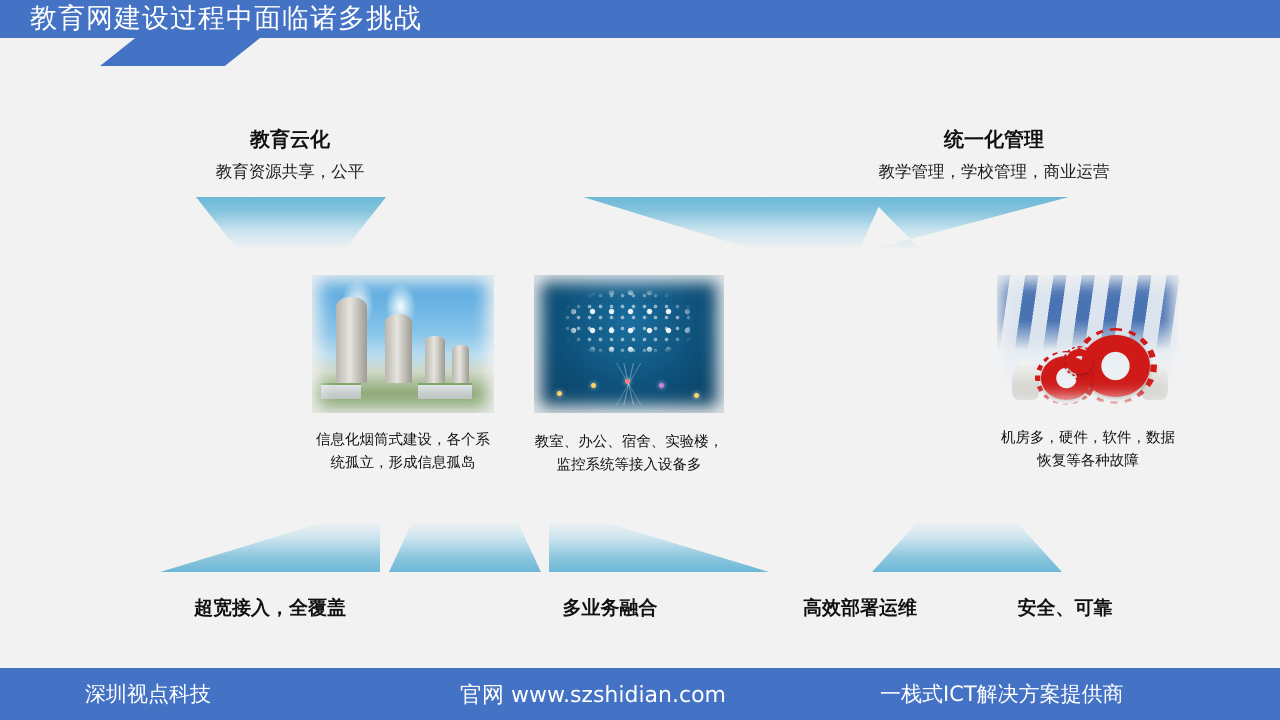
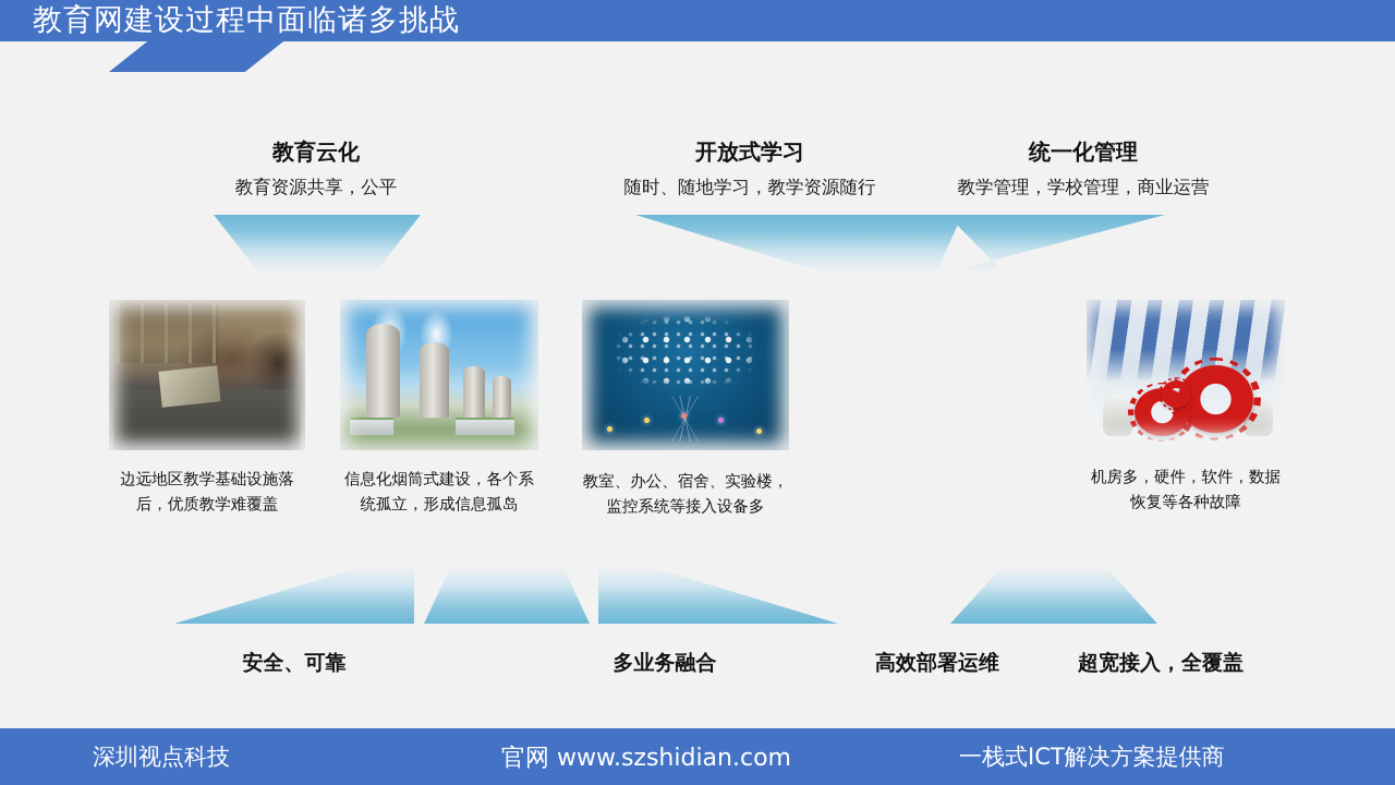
  教育网建设过程中面临诸多挑战
  教育云化
  教育资源共享，公平
+ 开放式学习
+ 随时、随地学习，教学资源随行
  统一化管理
  教学管理，学校管理，商业运营
+ 边远地区教学基础设施落后，优质教学难覆盖
  信息化烟筒式建设，各个系统孤立，形成信息孤岛
  教室、办公、宿舍、实验楼，监控系统等接入设备多
  机房多，硬件，软件，数据恢复等各种故障
- 超宽接入，全覆盖
+ 安全、可靠
  多业务融合
  高效部署运维
- 安全、可靠
+ 超宽接入，全覆盖
  深圳视点科技
  官网 www.szshidian.com
  一栈式ICT解决方案提供商
